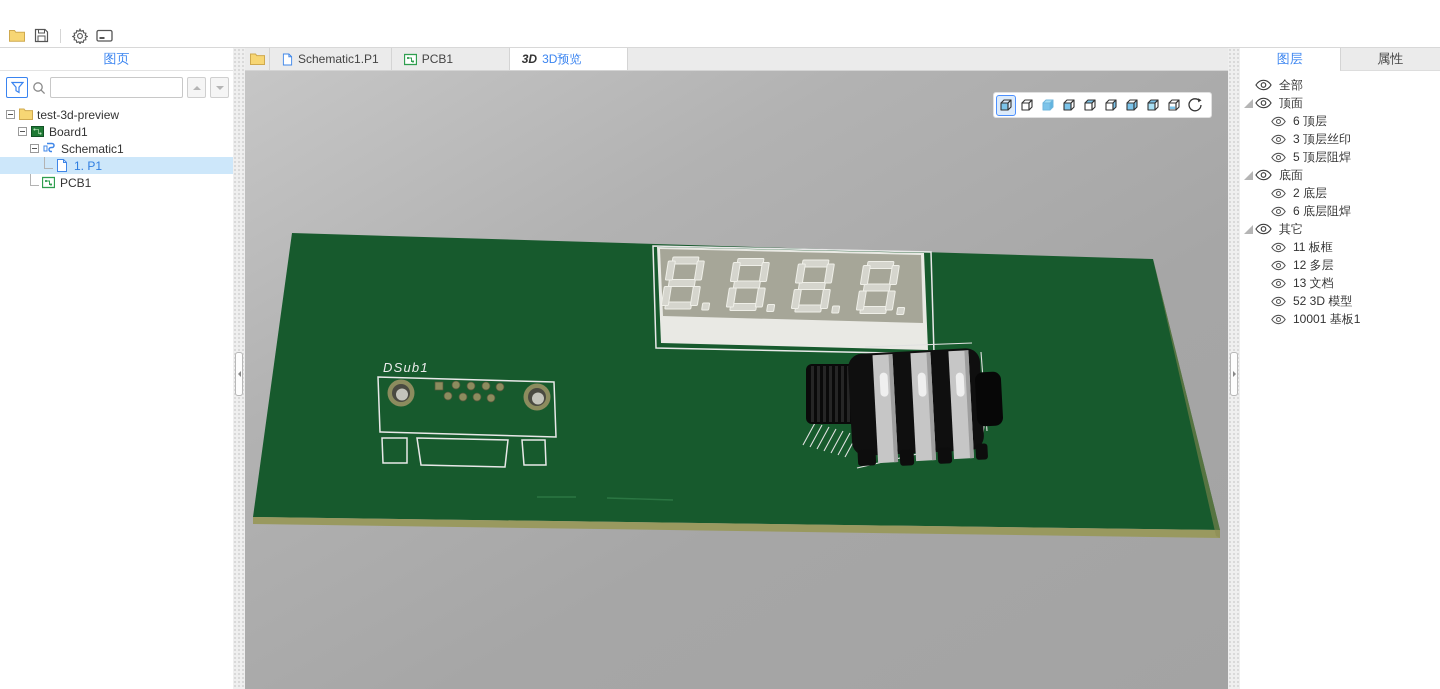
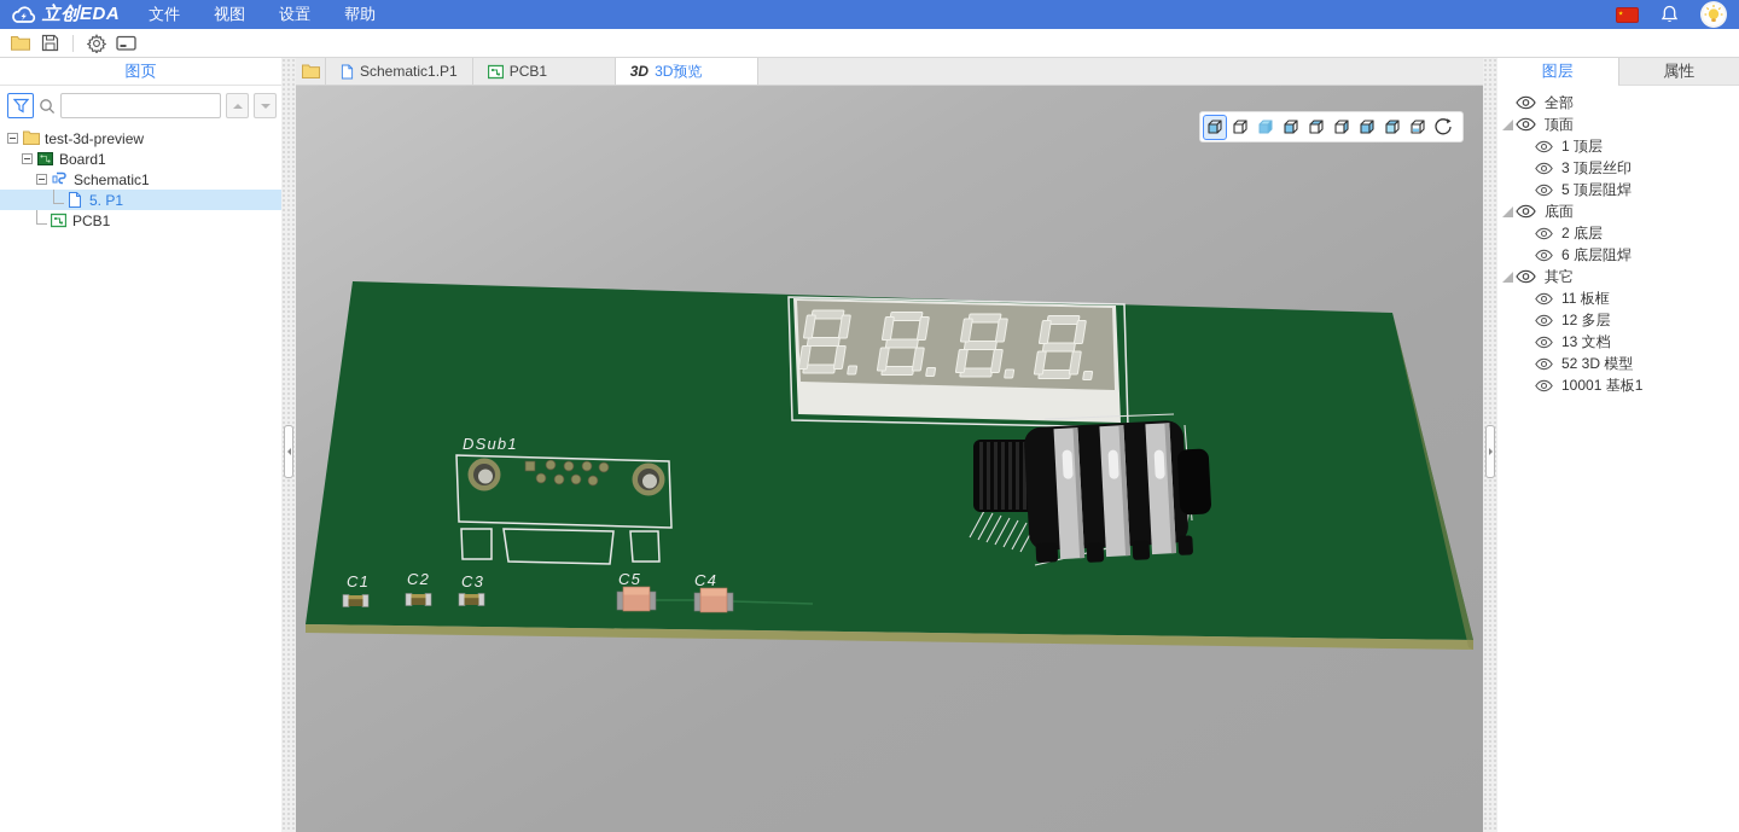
+ 立创EDA
+ 文件
+ 视图
+ 设置
+ 帮助
  图页
  test-3d-preview
  Board1
  Schematic1
- 1. P1
+ 5. P1
  PCB1
  Schematic1.P1
  PCB1
  3D
  3D预览
  DSub1
+ C1
+ C2
+ C3
+ C5
+ C4
  图层
  属性
  全部
  顶面
- 6 顶层
+ 1 顶层
  3 顶层丝印
  5 顶层阻焊
  底面
  2 底层
  6 底层阻焊
  其它
  11 板框
  12 多层
  13 文档
  52 3D 模型
  10001 基板1
